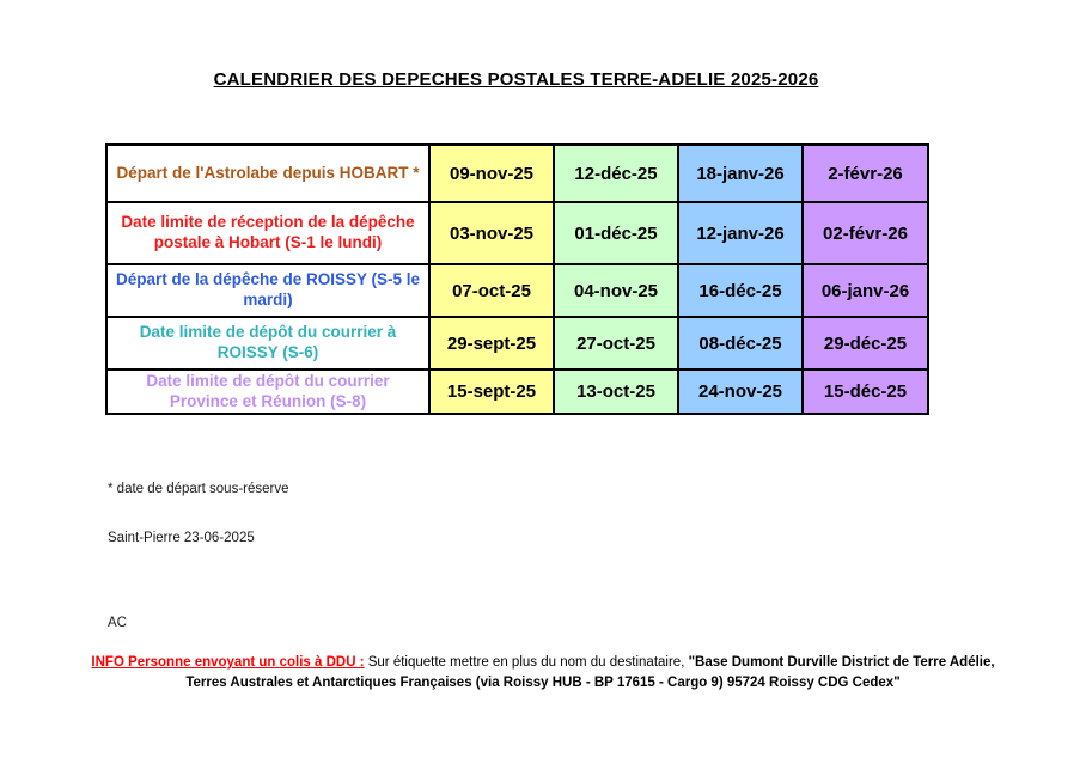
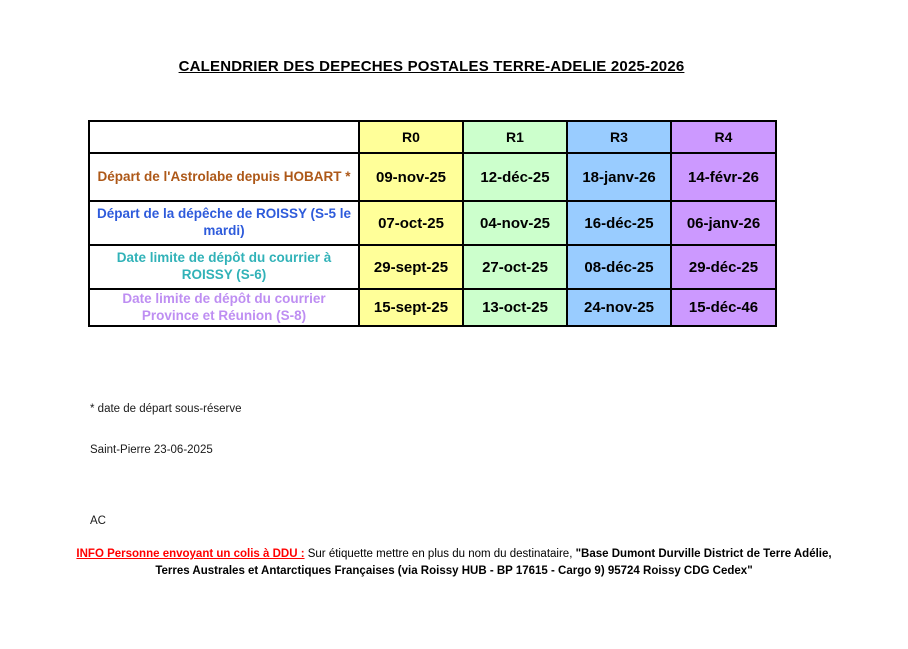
  CALENDRIER DES DEPECHES POSTALES TERRE-ADELIE 2025-2026
+ 	R0	R1	R3	R4
- Départ de l'Astrolabe depuis HOBART *	09-nov-25	12-déc-25	18-janv-26	2-févr-26
+ Départ de l'Astrolabe depuis HOBART *	09-nov-25	12-déc-25	18-janv-26	14-févr-26
- Date limite de réception de la dépêche postale à Hobart (S-1 le lundi)	03-nov-25	01-déc-25	12-janv-26	02-févr-26
  Départ de la dépêche de ROISSY (S-5 le mardi)	07-oct-25	04-nov-25	16-déc-25	06-janv-26
  Date limite de dépôt du courrier à ROISSY (S-6)	29-sept-25	27-oct-25	08-déc-25	29-déc-25
- Date limite de dépôt du courrier Province et Réunion (S-8)	15-sept-25	13-oct-25	24-nov-25	15-déc-25
+ Date limite de dépôt du courrier Province et Réunion (S-8)	15-sept-25	13-oct-25	24-nov-25	15-déc-46
  * date de départ sous-réserve
  Saint-Pierre 23-06-2025
  AC
  INFO Personne envoyant un colis à DDU : Sur étiquette mettre en plus du nom du destinataire, "Base Dumont Durville District de Terre Adélie,
  Terres Australes et Antarctiques Françaises (via Roissy HUB - BP 17615 - Cargo 9) 95724 Roissy CDG Cedex"
